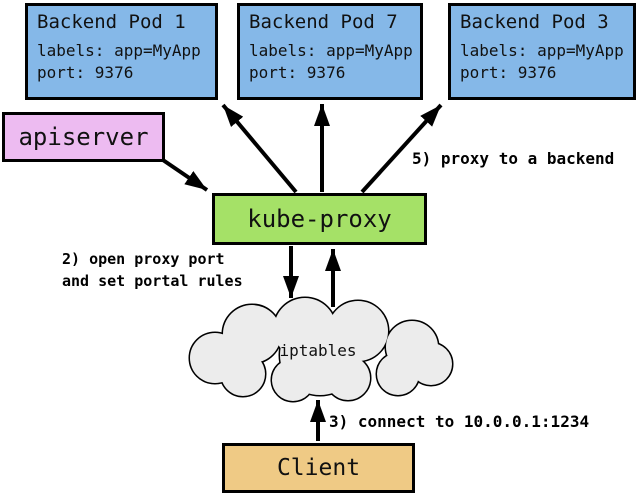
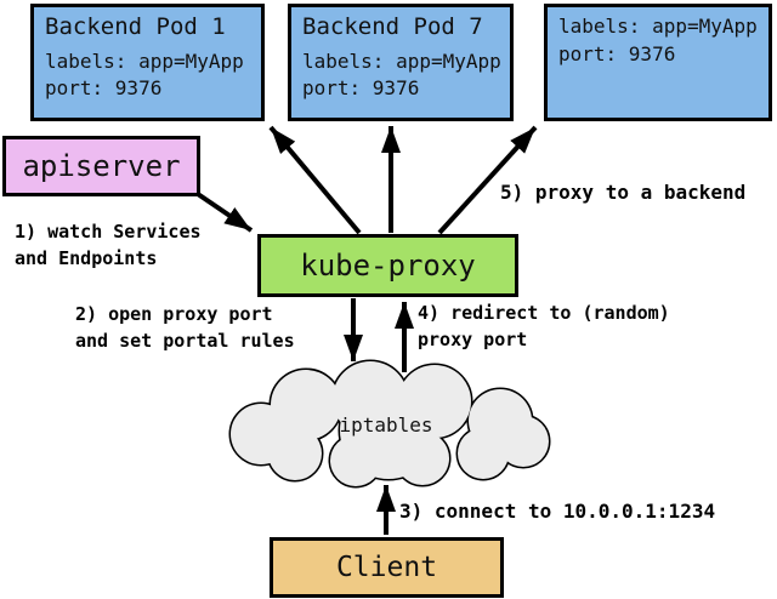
  Backend Pod 1
  labels: app=MyApp
  port: 9376
  Backend Pod 7
  labels: app=MyApp
  port: 9376
- Backend Pod 3
  labels: app=MyApp
  port: 9376
  apiserver
  kube-proxy
  iptables
  Client
+ 1) watch Services
+ and Endpoints
  2) open proxy port
  and set portal rules
  3) connect to 10.0.0.1:1234
+ 4) redirect to (random)
+ proxy port
  5) proxy to a backend
